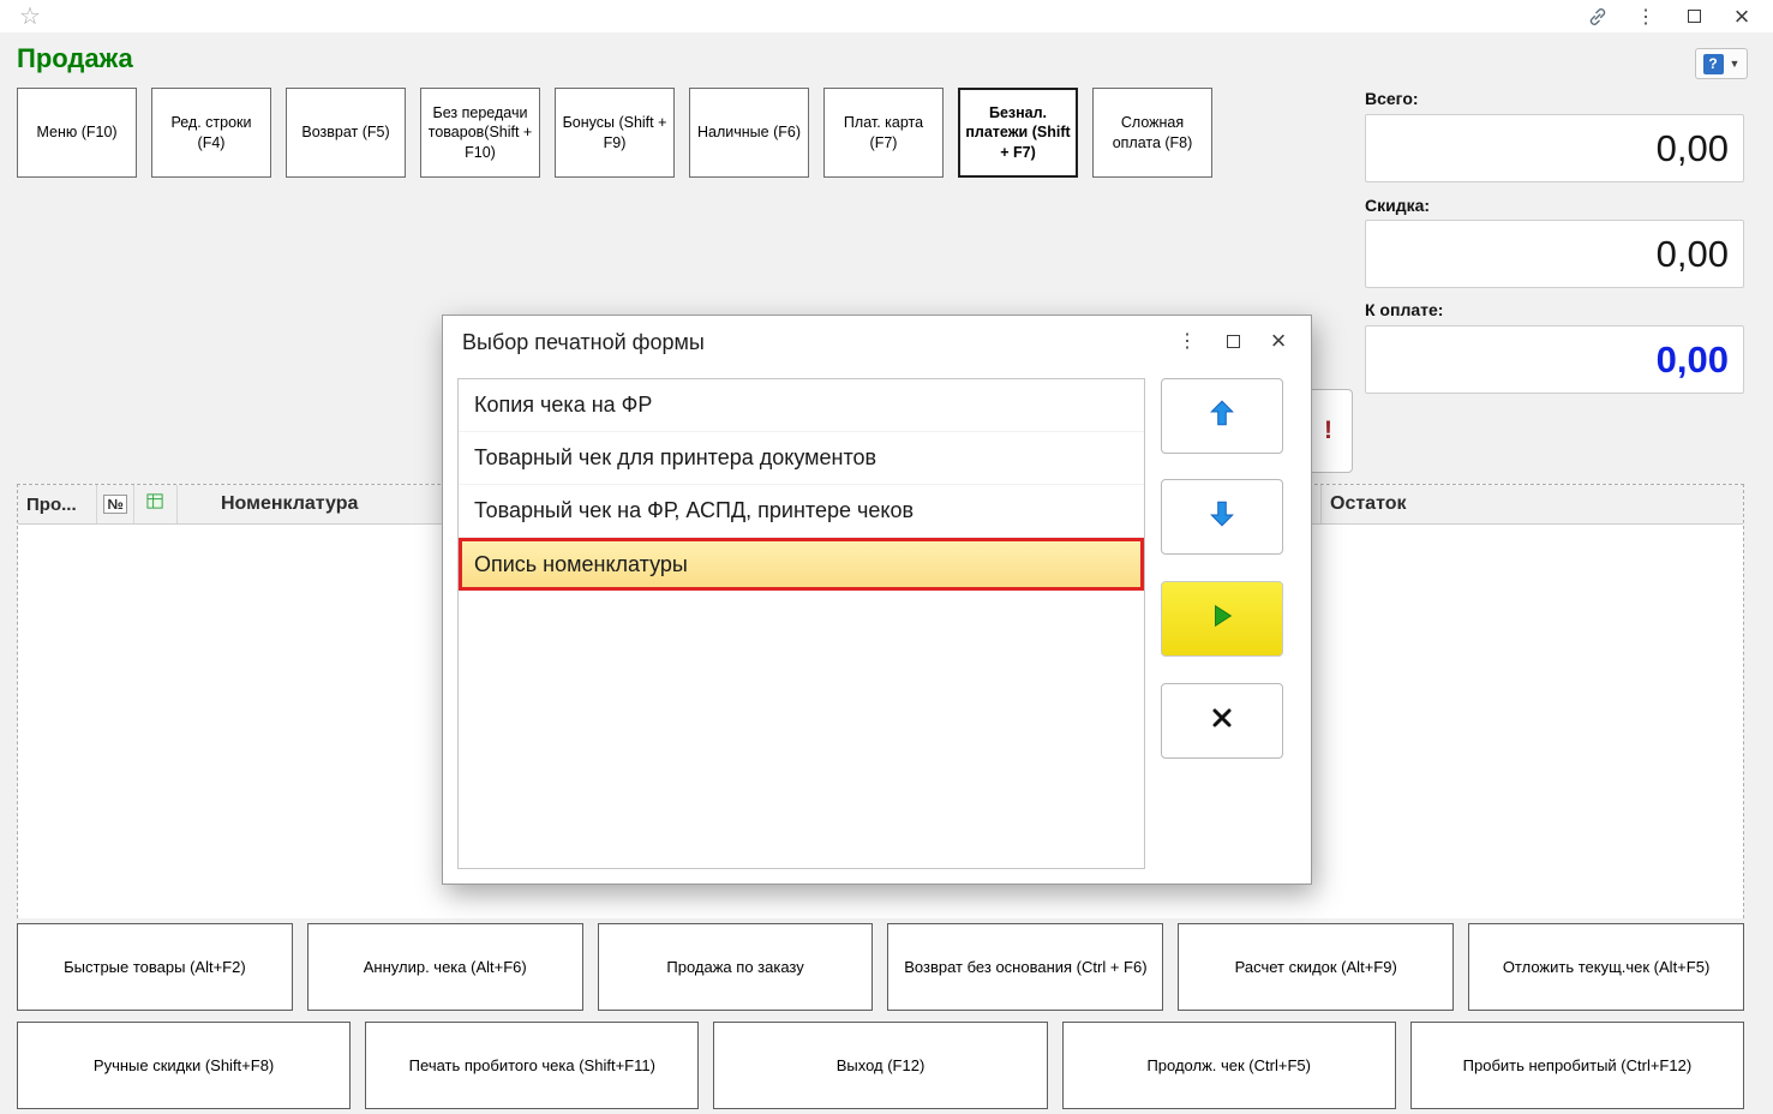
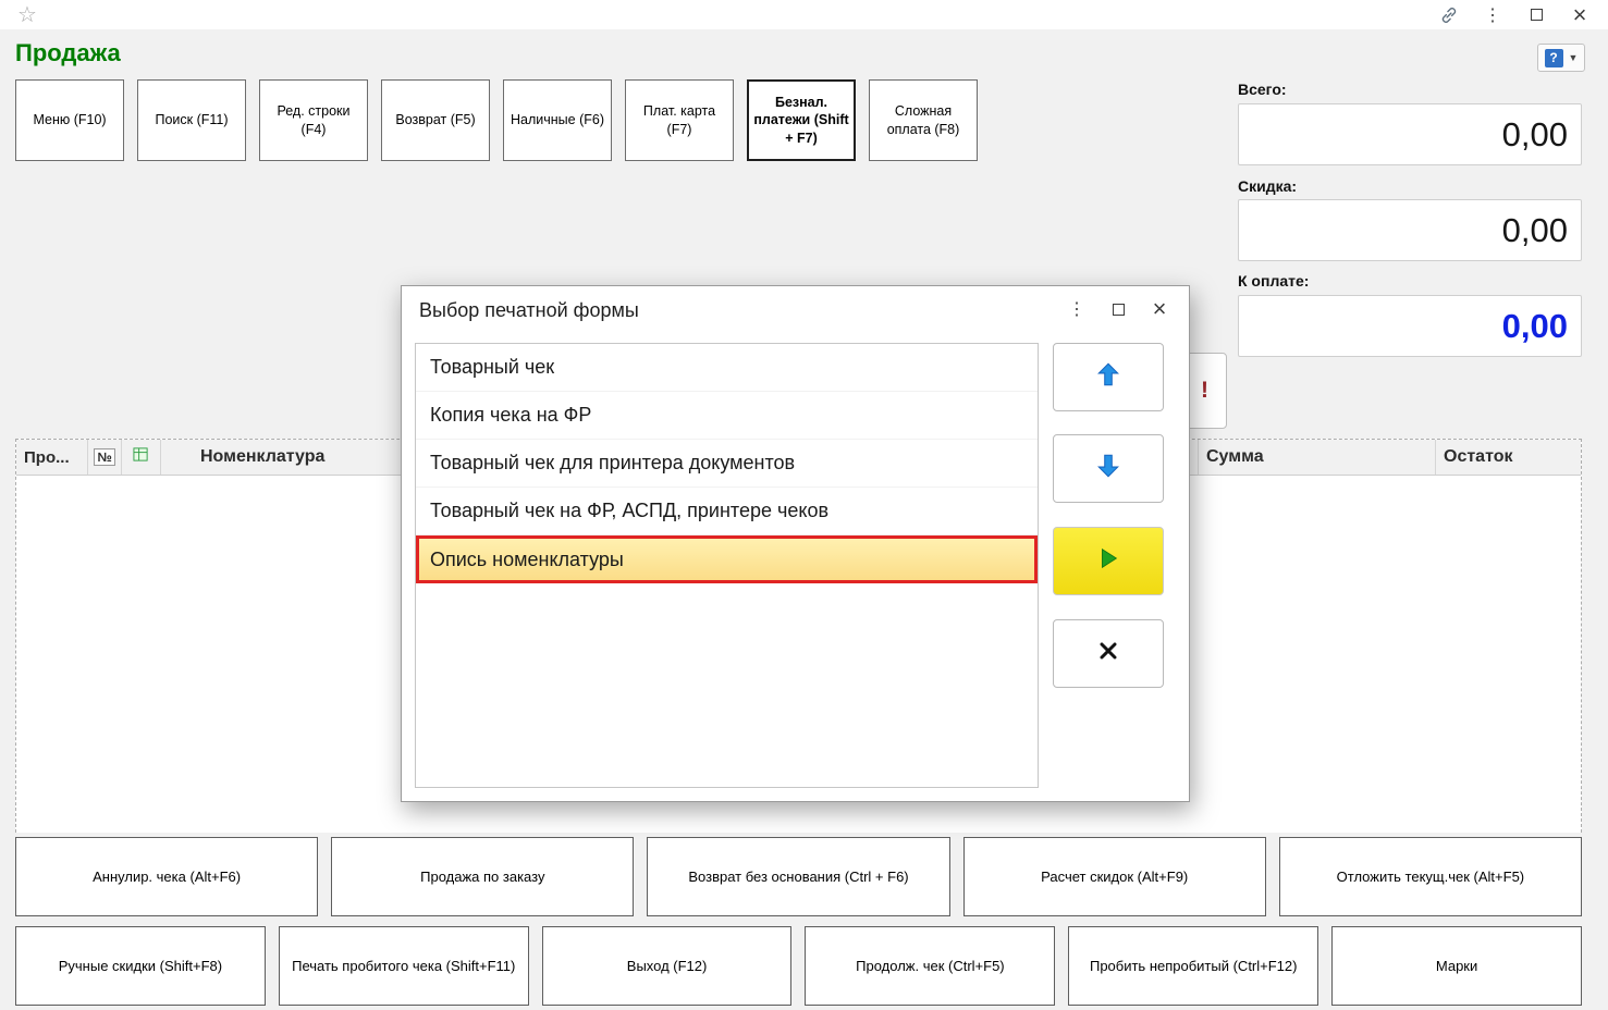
  ☆
  ⋮
  ×
  Продажа
  ?
  ▼
  Меню (F10)
+ Поиск (F11)
  Ред. строки (F4)
  Возврат (F5)
- Без передачи товаров(Shift + F10)
- Бонусы (Shift + F9)
  Наличные (F6)
  Плат. карта (F7)
  Безнал. платежи (Shift + F7)
  Сложная оплата (F8)
  Всего:
  0,00
  Скидка:
  0,00
  К оплате:
  0,00
  !
  Про...
  №
  Номенклатура
+ Сумма
  Остаток
- Быстрые товары (Alt+F2)
  Аннулир. чека (Alt+F6)
  Продажа по заказу
  Возврат без основания (Ctrl + F6)
  Расчет скидок (Alt+F9)
  Отложить текущ.чек (Alt+F5)
  Ручные скидки (Shift+F8)
  Печать пробитого чека (Shift+F11)
  Выход (F12)
  Продолж. чек (Ctrl+F5)
  Пробить непробитый (Ctrl+F12)
+ Марки
  Выбор печатной формы
  ⋮
  ×
+ Товарный чек
  Копия чека на ФР
  Товарный чек для принтера документов
  Товарный чек на ФР, АСПД, принтере чеков
  Опись номенклатуры
